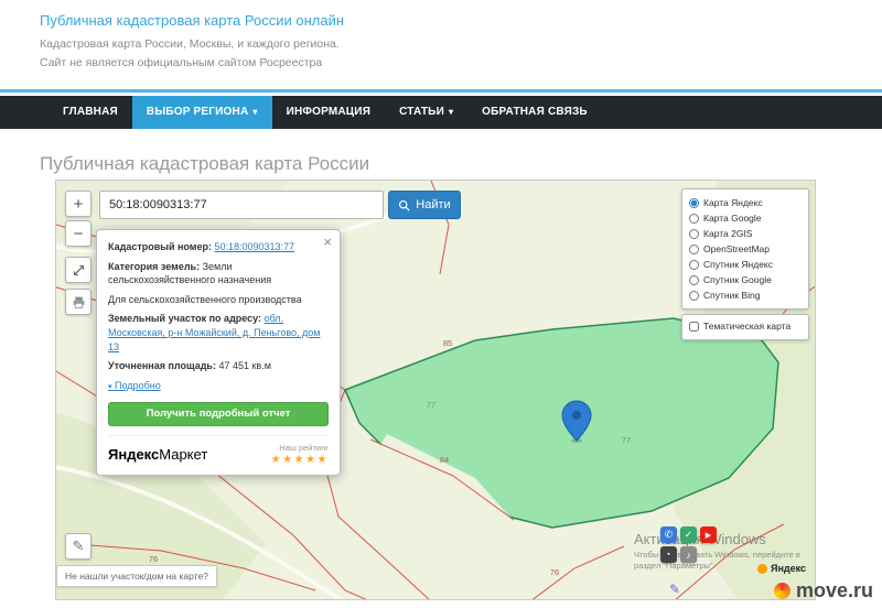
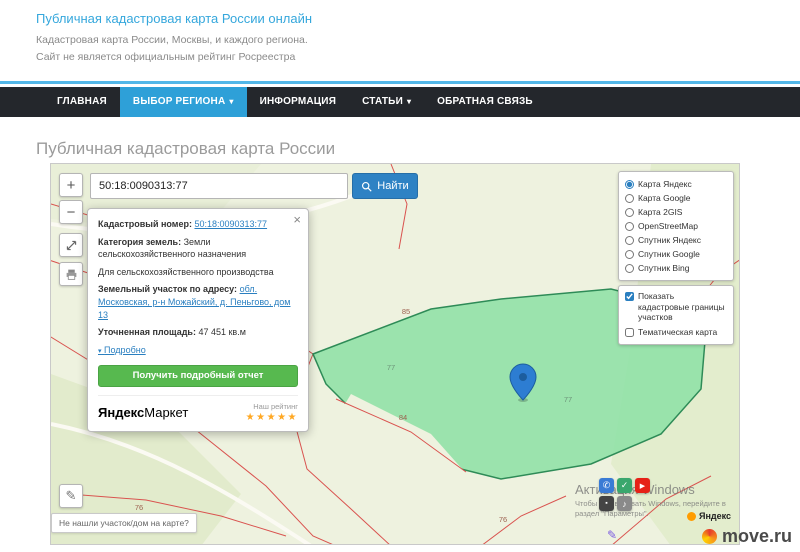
  Публичная кадастровая карта России онлайн
  Кадастровая карта России, Москвы, и каждого региона.
- Сайт не является официальным сайтом Росреестра
+ Сайт не является официальным рейтинг Росреестра
  ГЛАВНАЯ
  ВЫБОР РЕГИОНА ▾
  ИНФОРМАЦИЯ
  СТАТЬИ ▾
  ОБРАТНАЯ СВЯЗЬ
  Публичная кадастровая карта России
  85
  77
  84
  77
  76
  76
  +
  −
  50:18:0090313:77
  Найти
  ×
  Кадастровый номер: 50:18:0090313:77
  Категория земель: Земли сельскохозяйственного назначения
  Для сельскохозяйственного производства
  Земельный участок по адресу: обл. Московская, р-н Можайский, д. Пеньгово, дом 13
  Уточненная площадь: 47 451 кв.м
  Подробно
  Получить подробный отчет
  ЯндексМаркет
  Наш рейтинг
  ★★★★★
  Карта Яндекс
  Карта Google
  Карта 2GIS
  OpenStreetMap
  Спутник Яндекс
  Спутник Google
  Спутник Bing
+ Показать кадастровые границы участков
  Тематическая карта
  ✎
  Не нашли участок/дом на карте?
  Чтобывать Windows, перейдите в раздел "Параметры".
  ✆
  ✓
  ♪
  ✎
  Яндекс
  move.ru
